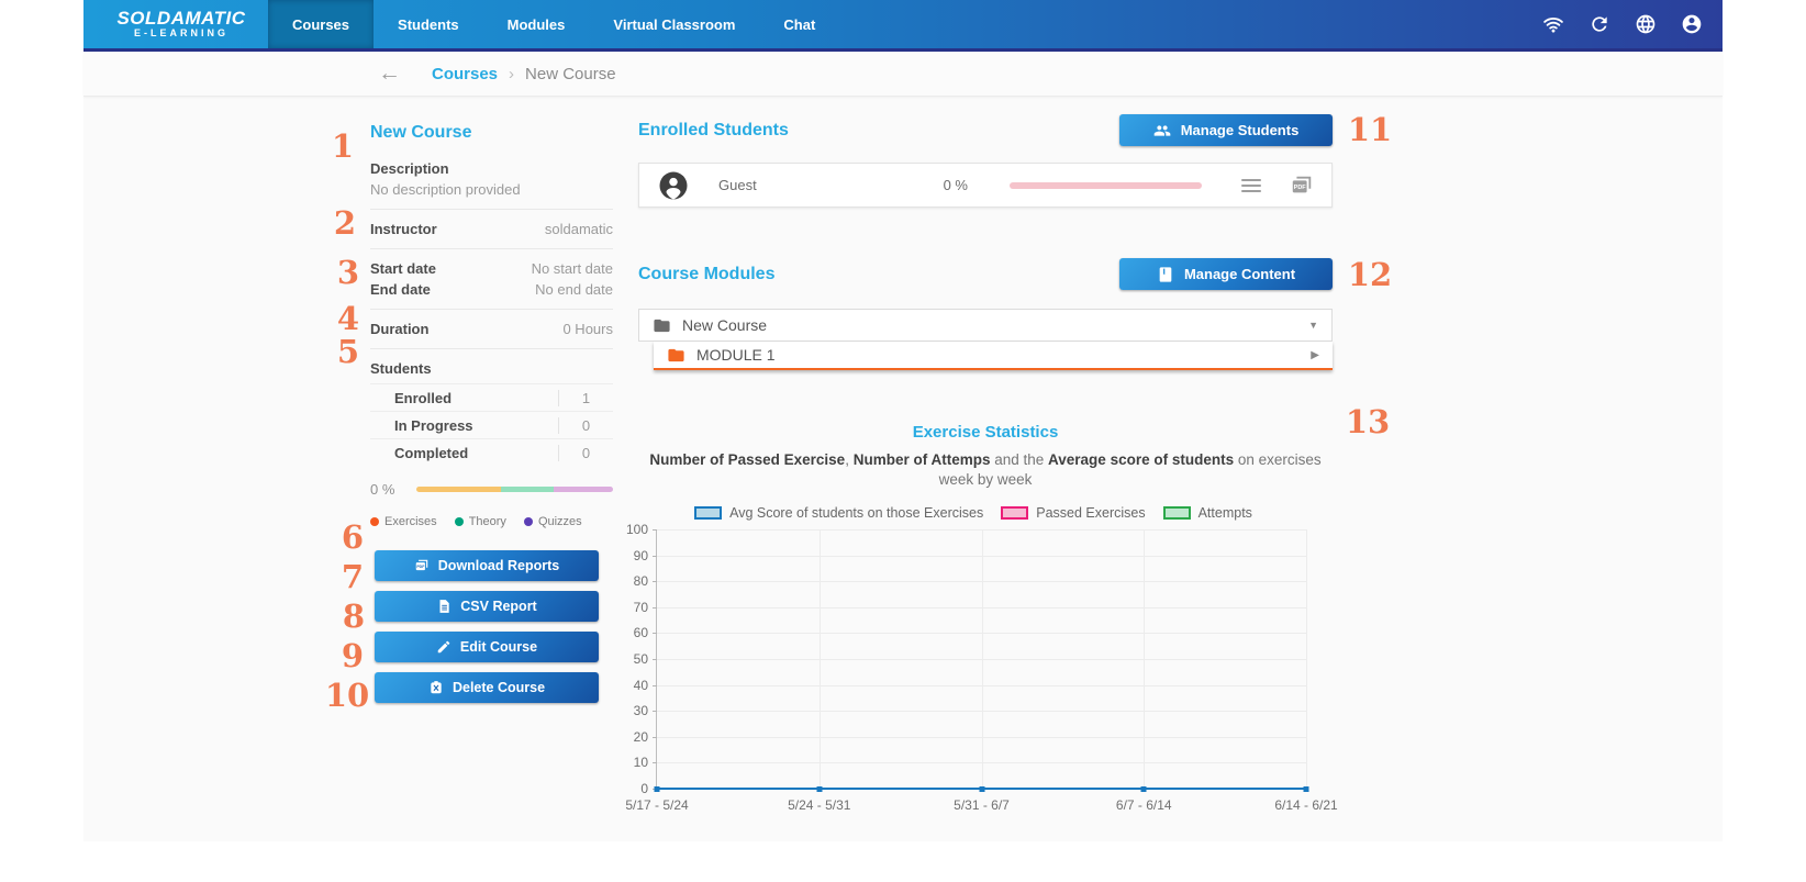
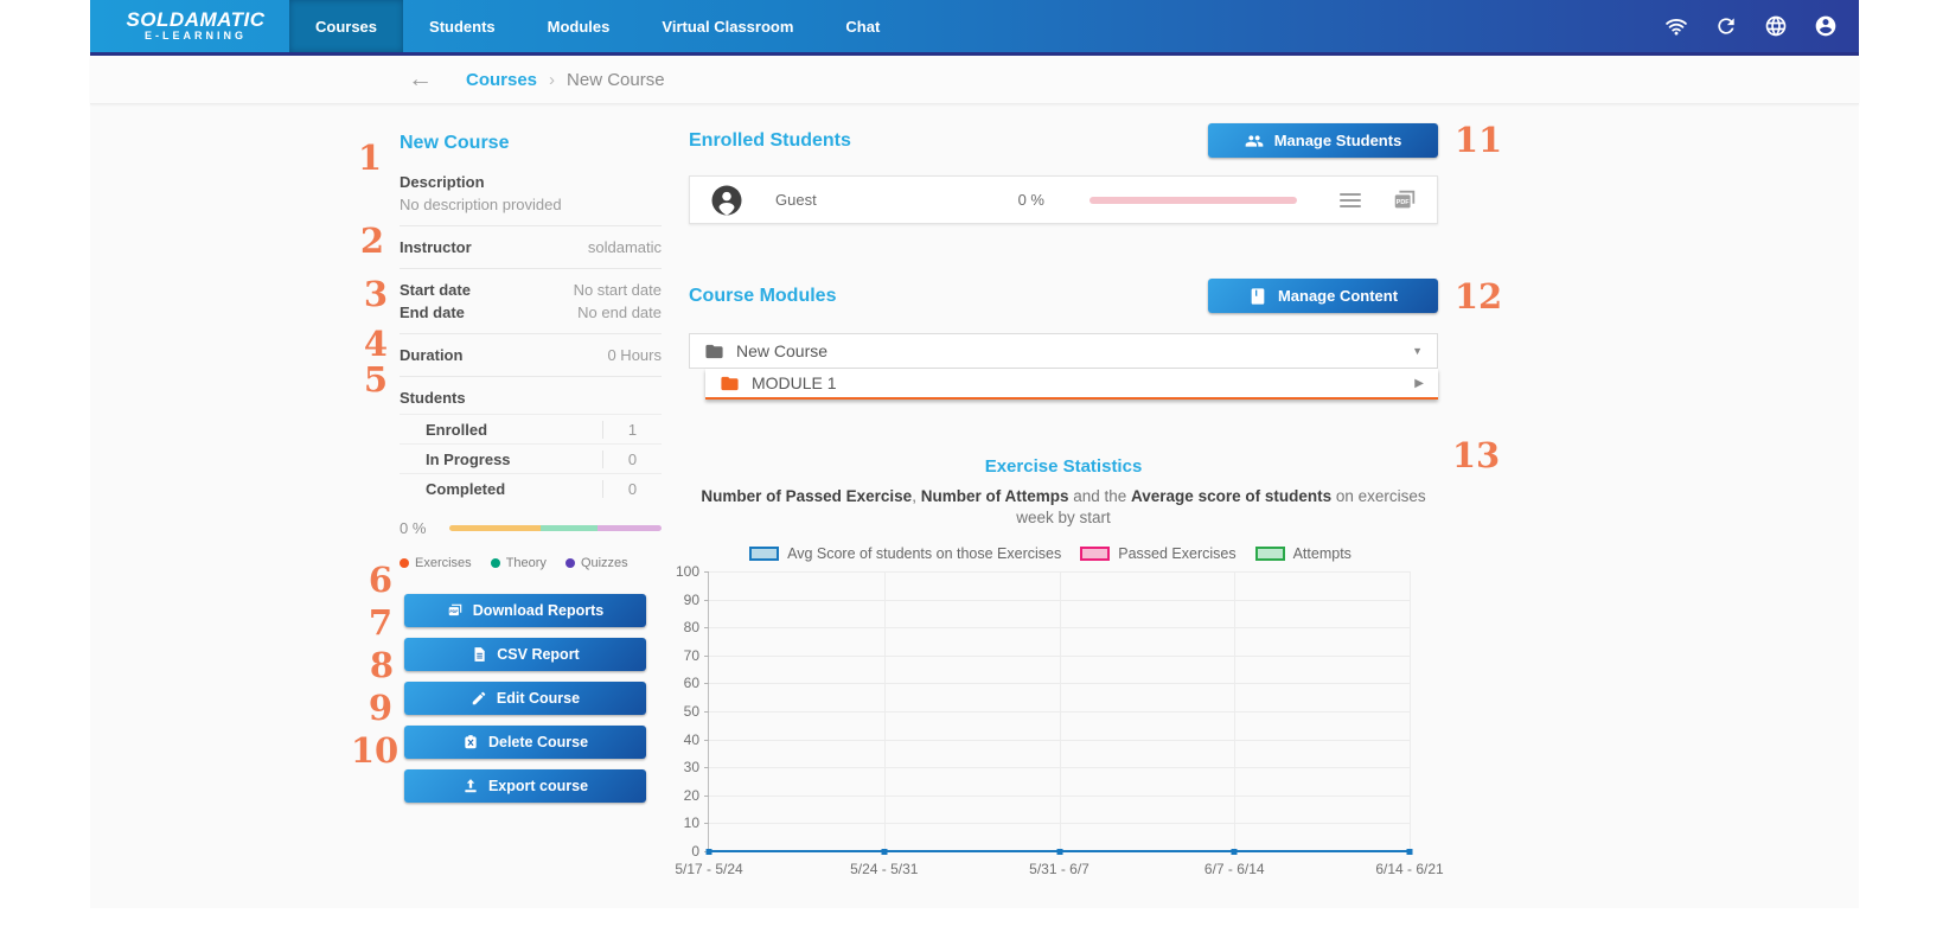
  SOLDAMATIC
  E-LEARNING
  Courses
  Students
  Modules
  Virtual Classroom
  Chat
  ←
  Courses
  ›
  New Course
  New Course
  Description
  No description provided
  Instructor
  soldamatic
  Start date
  No start date
  End date
  No end date
  Duration
  0 Hours
  Students
  Enrolled
  1
  In Progress
  0
  Completed
  0
  0 %
  Exercises
  Theory
  Quizzes
  Download Reports
  CSV Report
  Edit Course
  Delete Course
+ Export course
  Enrolled Students
  Manage Students
  Guest
  0 %
  Course Modules
  Manage Content
  New Course
  ▼
  MODULE 1
  ▶
  Exercise Statistics
- Number of Passed Exercise, Number of Attemps and the Average score of students on exercises week by week
+ Number of Passed Exercise, Number of Attemps and the Average score of students on exercises week by start
  Avg Score of students on those Exercises
  Passed Exercises
  Attempts
  0
  10
  20
  30
  40
  50
  60
  70
  80
  90
  100
  5/17 - 5/24
  5/24 - 5/31
  5/31 - 6/7
  6/7 - 6/14
  6/14 - 6/21
  1
  2
  3
  4
  5
  6
  7
  8
  9
  10
  11
  12
  13
